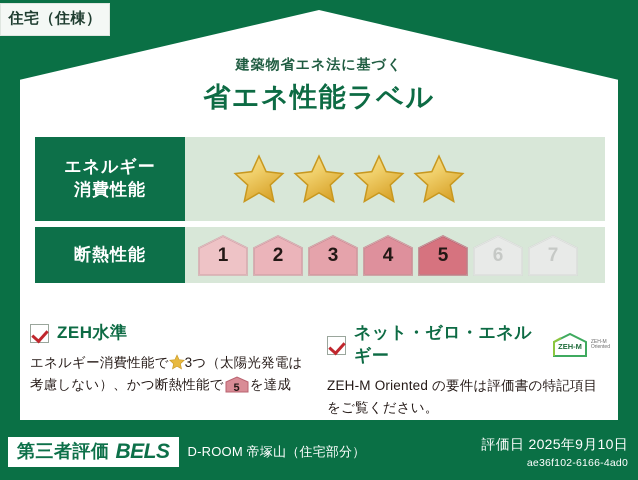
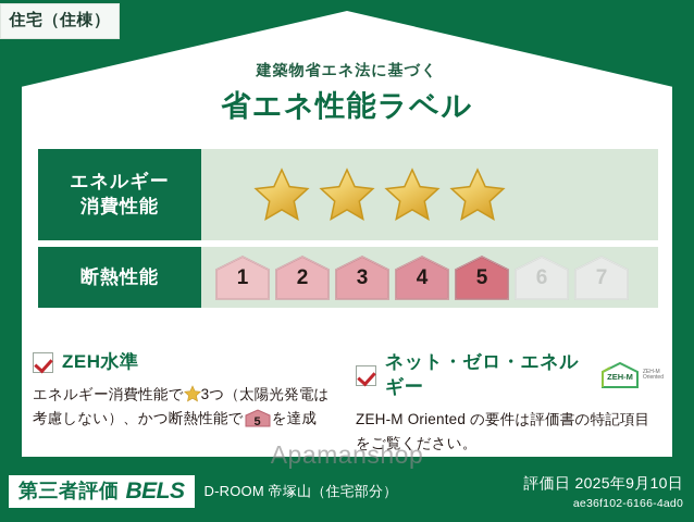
  住宅（住棟）
  建築物省エネ法に基づく
  省エネ性能ラベル
  エネルギー
  消費性能
  断熱性能
  1
  2
  3
  4
  5
  6
  7
  ZEH水準
  エネルギー消費性能で 3つ（太陽光発電は考慮しない）、かつ断熱性能で
  5
  を達成
  ネット・ゼロ・エネルギー
  ZEH-M
  ZEH-M Oriented の要件は評価書の特記項目をご覧ください。
+ Apamanshop
  第三者評価
  BELS
  D-ROOM 帝塚山（住宅部分）
  評価日 2025年9月10日
  ae36f102-6166-4ad0
